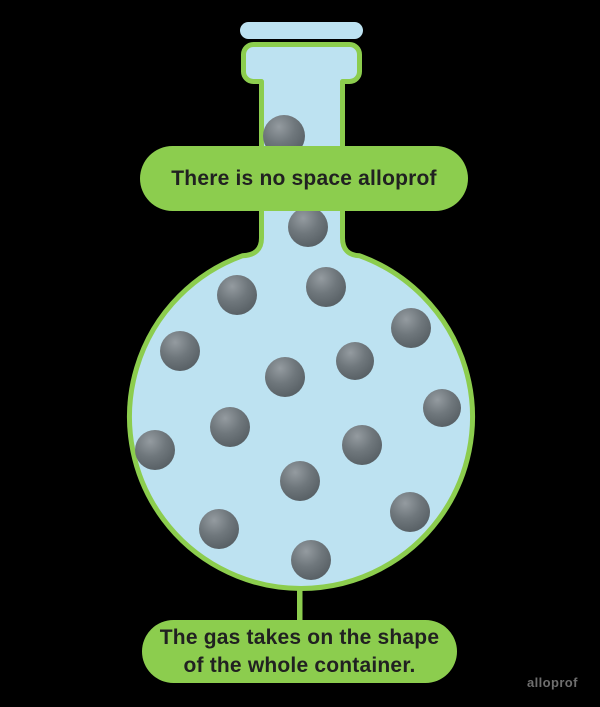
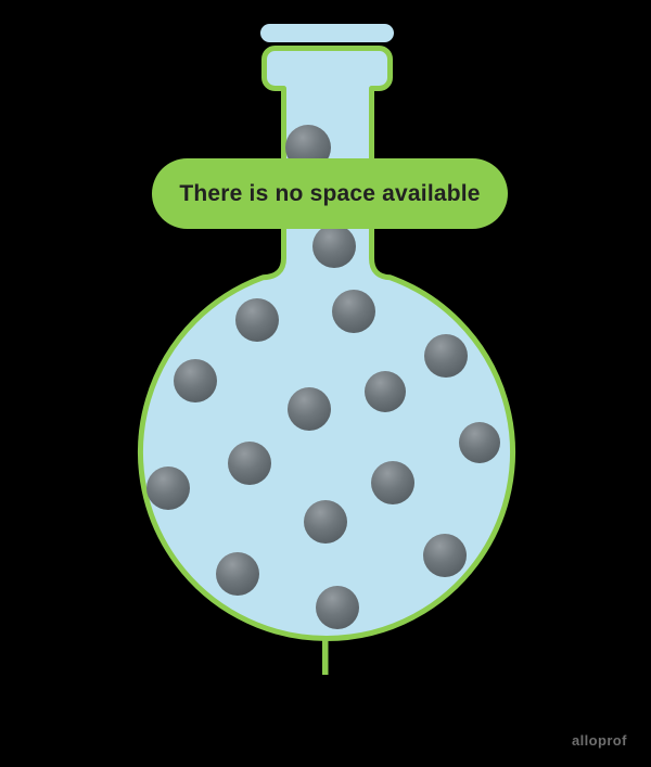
- There is no space alloprof
+ There is no space available
- The gas takes on the shape
- of the whole container.
  alloprof
